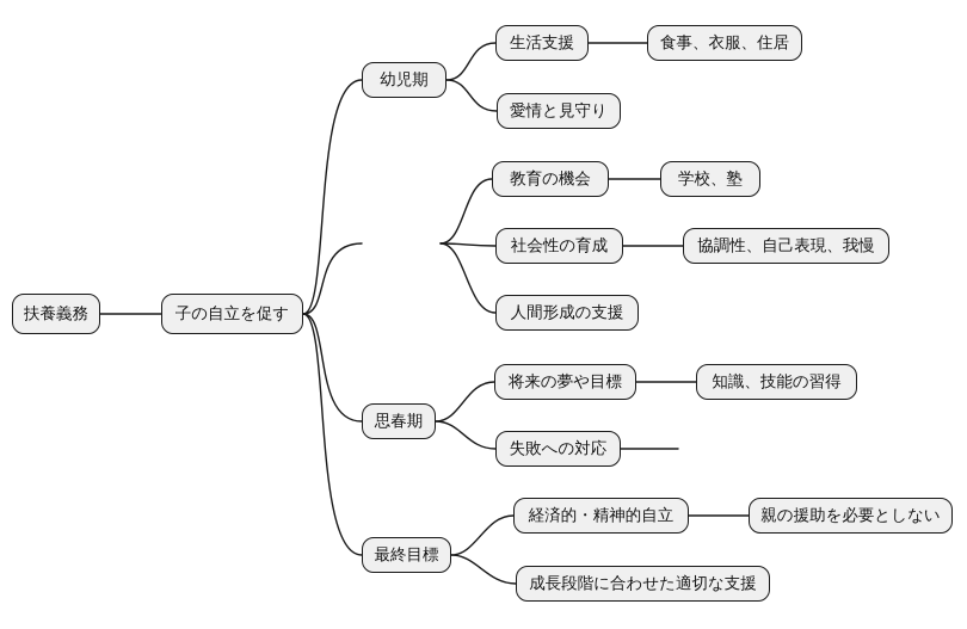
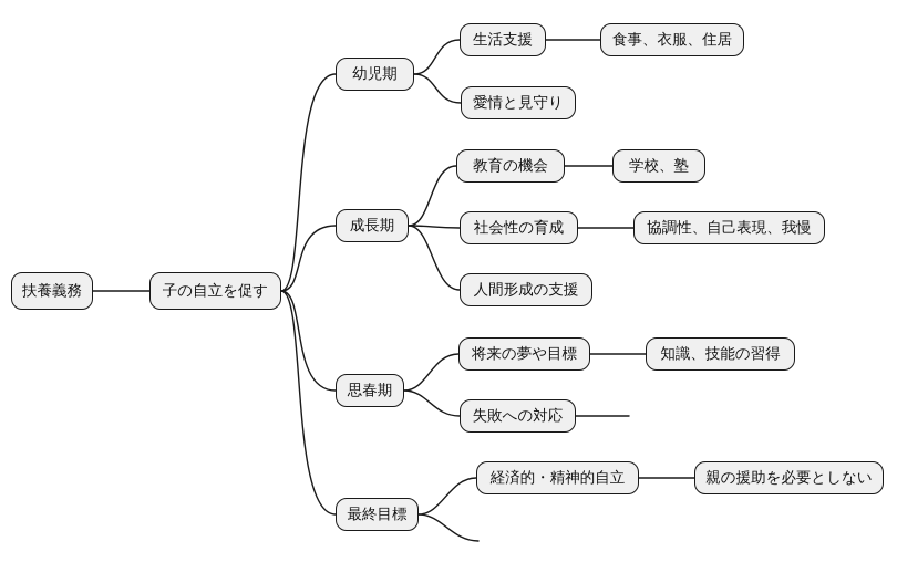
  扶養義務
  子の自立を促す
  幼児期
+ 成長期
  思春期
  最終目標
  生活支援
  愛情と見守り
  教育の機会
  社会性の育成
  人間形成の支援
  将来の夢や目標
  失敗への対応
  経済的・精神的自立
- 成長段階に合わせた適切な支援
  食事、衣服、住居
  学校、塾
  協調性、自己表現、我慢
  知識、技能の習得
  親の援助を必要としない
